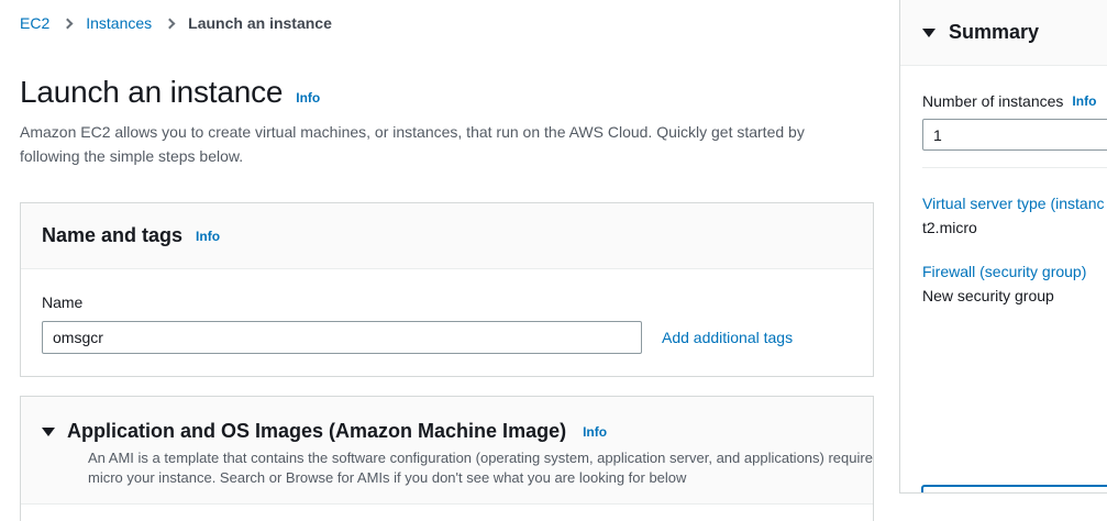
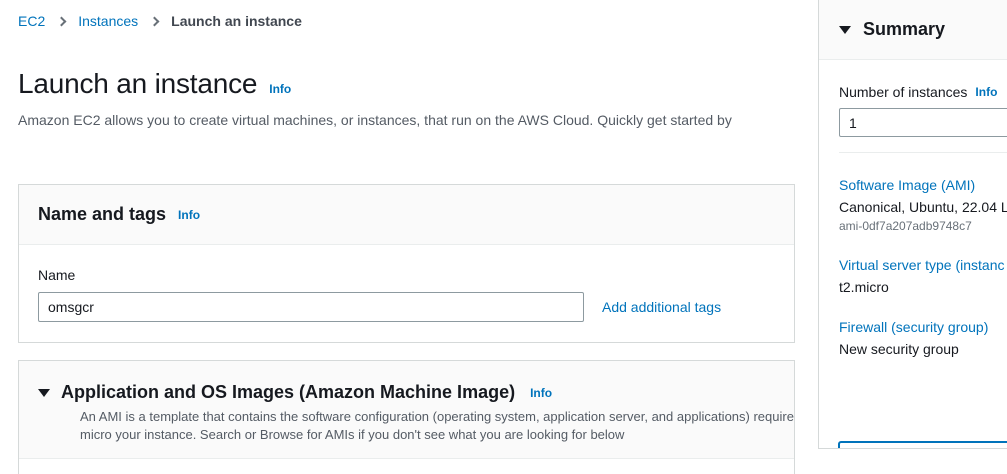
  EC2
  Instances
  Launch an instance
  Launch an instance
  Info
  Amazon EC2 allows you to create virtual machines, or instances, that run on the AWS Cloud. Quickly get started by
- following the simple steps below.
  Name and tags
  Info
  Name
  omsgcr
  Add additional tags
  Application and OS Images (Amazon Machine Image)
  Info
  An AMI is a template that contains the software configuration (operating system, application server, and applications) require
  micro your instance. Search or Browse for AMIs if you don't see what you are looking for below
  Summary
  Number of instances
  Info
  1
+ Software Image (AMI)
+ Canonical, Ubuntu, 22.04 L
+ ami-0df7a207adb9748c7
  Virtual server type (instanc
  t2.micro
  Firewall (security group)
  New security group
